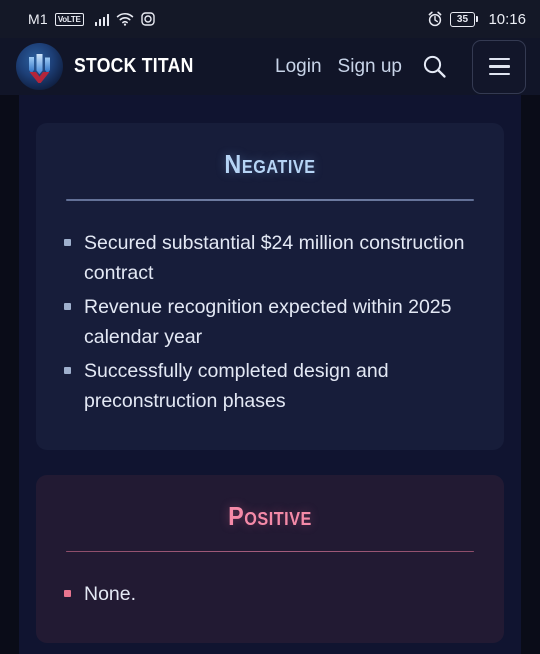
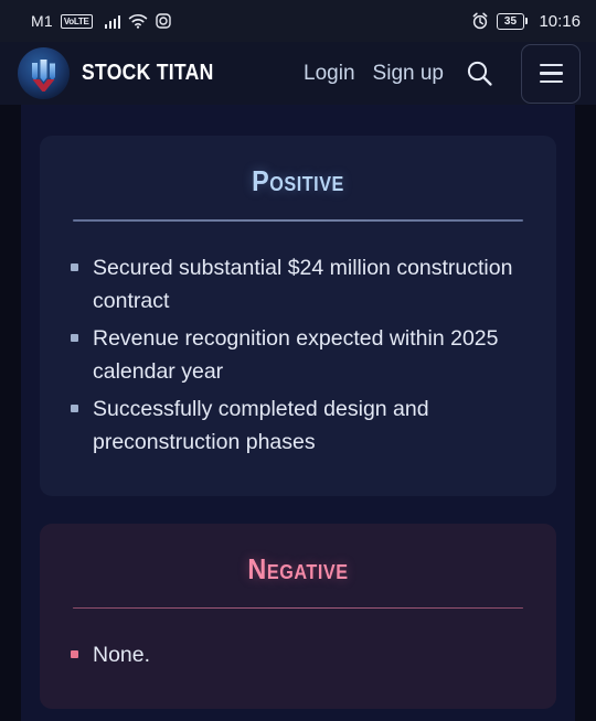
  M1
  VoLTE
  35
  10:16
  STOCK TITAN
  Login
  Sign up
- Negative
+ Positive
  Secured substantial $24 million construction contract
  Revenue recognition expected within 2025 calendar year
  Successfully completed design and preconstruction phases
- Positive
+ Negative
  None.
